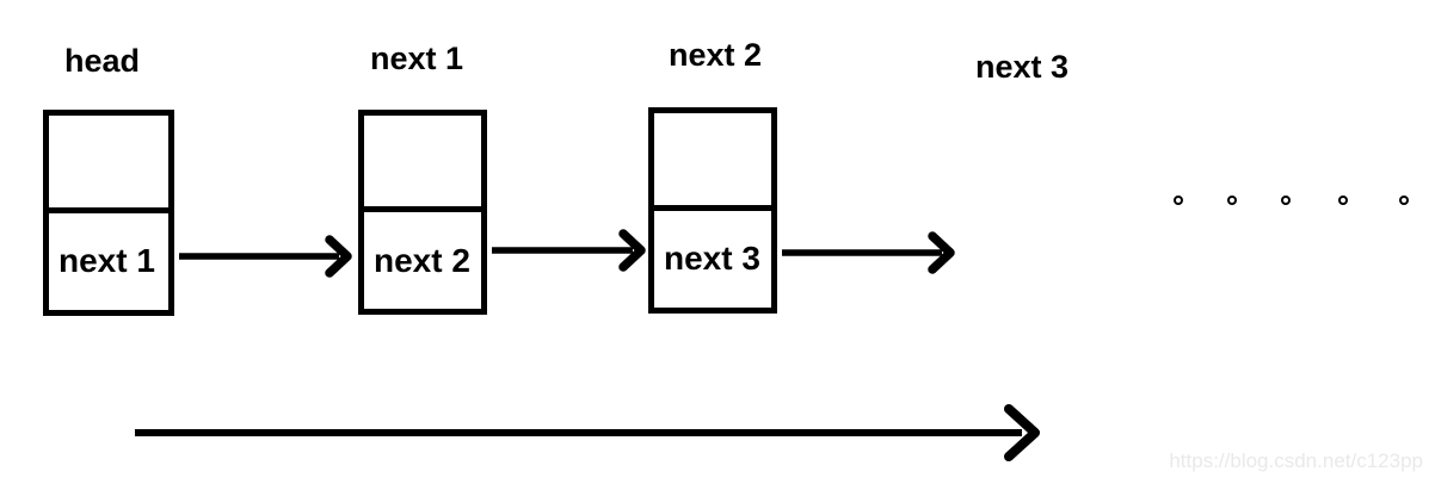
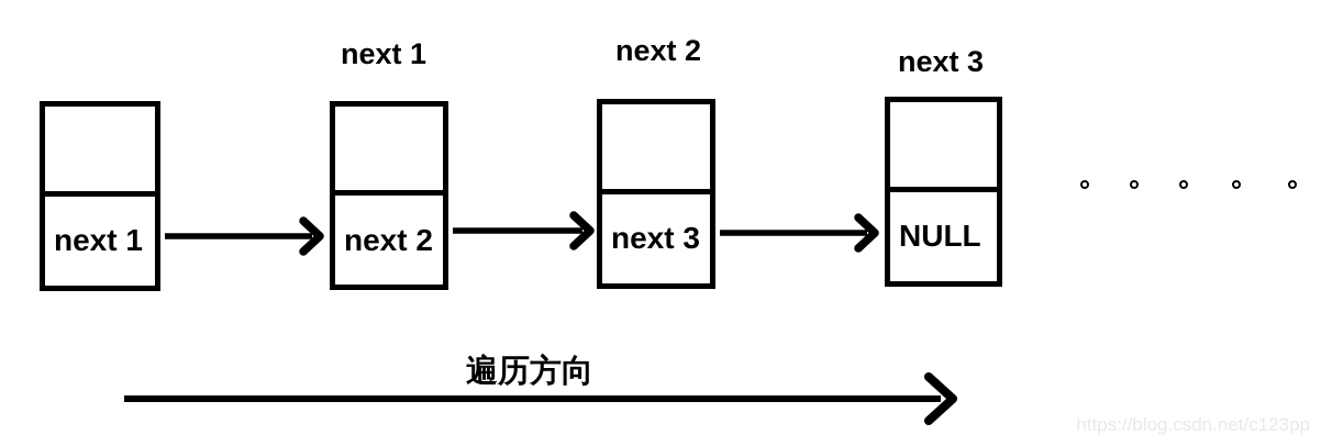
- head
  next 1
  next 2
  next 3
  next 1
  next 2
  next 3
+ NULL
+ 遍历方向
